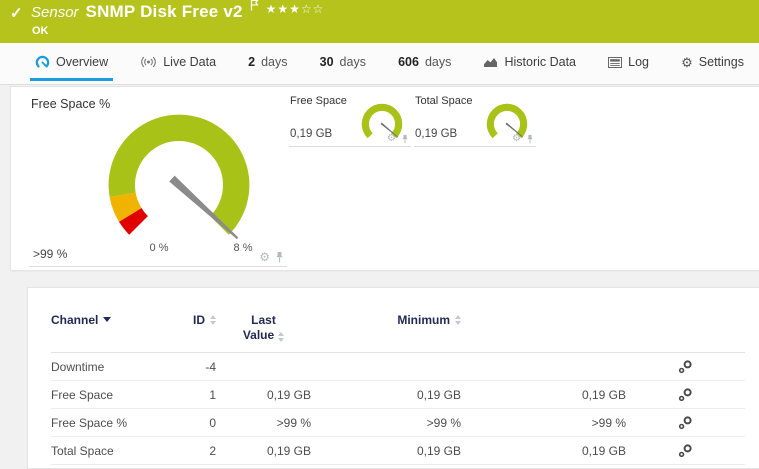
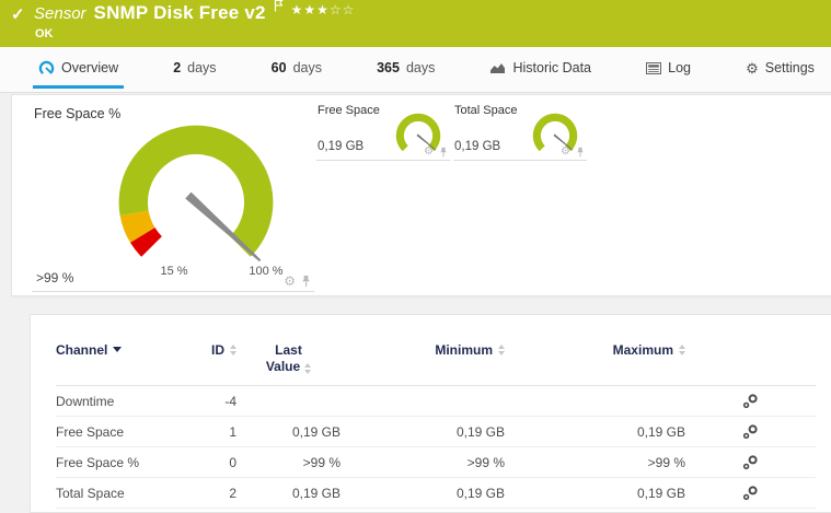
  ✓
  Sensor
  SNMP Disk Free v2
  ★★★☆☆
  OK
  Overview
- Live Data
  2
  days
- 30
+ 60
  days
- 606
+ 365
  days
  Historic Data
  Log
  ⚙
  Settings
  Free Space %
- 0 %
+ 15 %
- 8 %
+ 100 %
  >99 %
  ⚙
  Free Space
  0,19 GB
  ⚙
  Total Space
  0,19 GB
  ⚙
  Channel
  ID
  Last
  Value
  Minimum
+ Maximum
  Downtime
  -4
  Free Space
  1
  0,19 GB
  0,19 GB
  0,19 GB
  Free Space %
  0
  >99 %
  >99 %
  >99 %
  Total Space
  2
  0,19 GB
  0,19 GB
  0,19 GB
